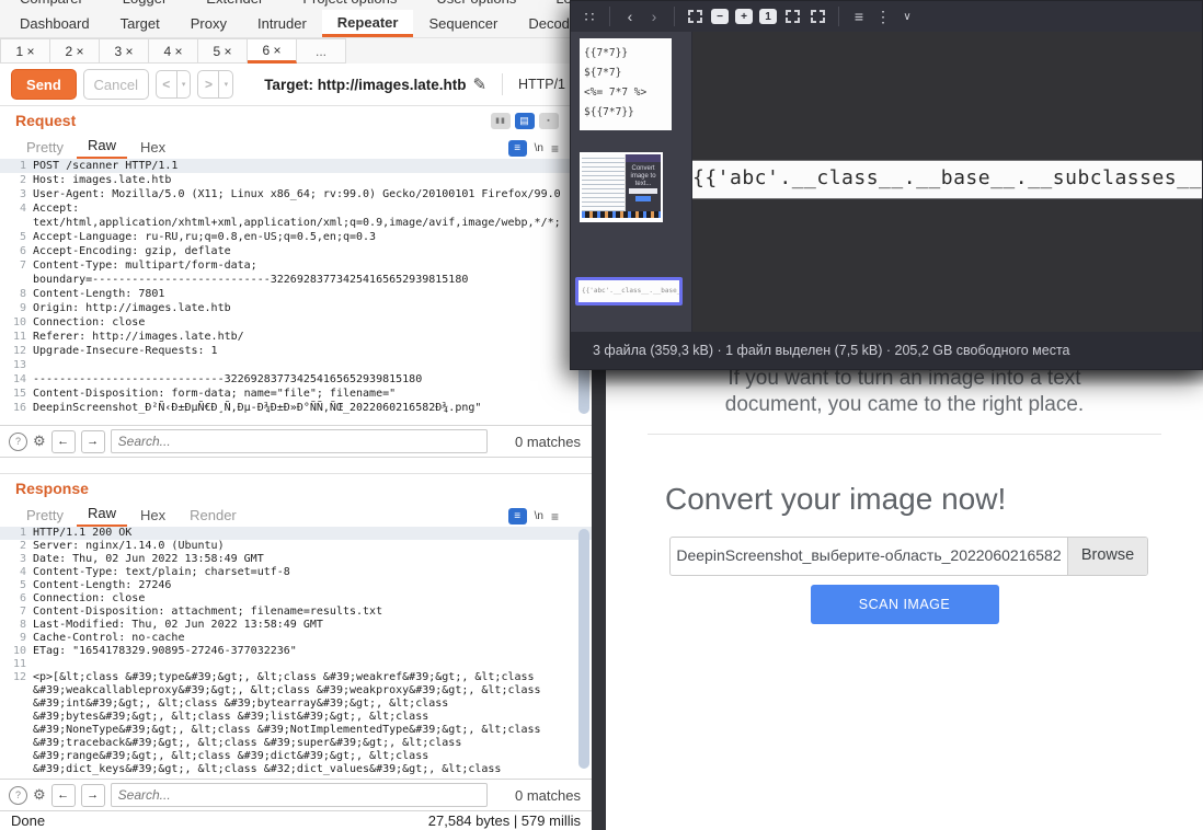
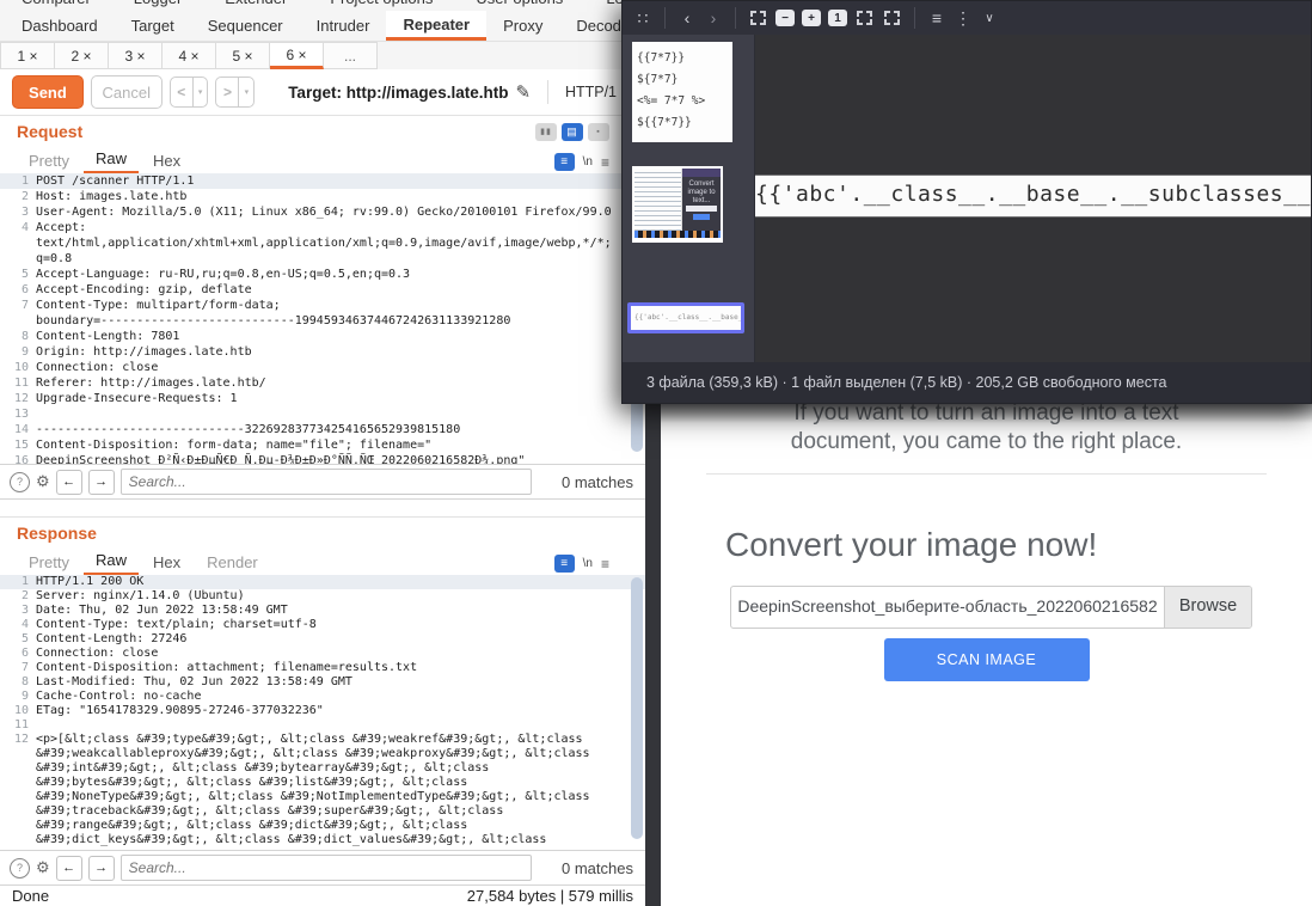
  Dashboard
  Target
- Proxy
+ Sequencer
  Intruder
  Repeater
- Sequencer
+ Proxy
  Decod
  1 ×
  2 ×
  3 ×
  4 ×
  5 ×
  6 ×
  ...
  Send
  Cancel
  <
  >
  Target: http://images.late.htb
  ✎
  HTTP/1
  Request
  ▤
  Pretty
  Raw
  Hex
  ≡
  \n
  ≡
  1
  POST /scanner HTTP/1.1
  2
  Host: images.late.htb
  3
  User-Agent: Mozilla/5.0 (X11; Linux x86_64; rv:99.0) Gecko/20100101 Firefox/99.0
  4
  Accept:
  text/html,application/xhtml+xml,application/xml;q=0.9,image/avif,image/webp,*/*;
+ q=0.8
  5
  Accept-Language: ru-RU,ru;q=0.8,en-US;q=0.5,en;q=0.3
  6
  Accept-Encoding: gzip, deflate
  7
  Content-Type: multipart/form-data;
- boundary=---------------------------322692837734254165652939815180
+ boundary=---------------------------199459346374467242631133921280
  8
  Content-Length: 7801
  9
  Origin: http://images.late.htb
  10
  Connection: close
  11
  Referer: http://images.late.htb/
  12
  Upgrade-Insecure-Requests: 1
  13
  14
  -----------------------------322692837734254165652939815180
  15
  Content-Disposition: form-data; name="file"; filename="
  16
  DeepinScreenshot_Ð²Ñ‹Ð±ÐµÑ€Ð¸Ñ‚Ðµ-Ð¾Ð±Ð»Ð°ÑÑ‚ÑŒ_2022060216582Ð¾.png"
  ?
  ⚙
  ←
  →
  Search...
  0 matches
  Response
  Pretty
  Raw
  Hex
  Render
  ≡
  \n
  ≡
  1
  HTTP/1.1 200 OK
  2
  Server: nginx/1.14.0 (Ubuntu)
  3
  Date: Thu, 02 Jun 2022 13:58:49 GMT
  4
  Content-Type: text/plain; charset=utf-8
  5
  Content-Length: 27246
  6
  Connection: close
  7
  Content-Disposition: attachment; filename=results.txt
  8
  Last-Modified: Thu, 02 Jun 2022 13:58:49 GMT
  9
  Cache-Control: no-cache
  10
  ETag: "1654178329.90895-27246-377032236"
  11
  12
  <p>[&lt;class &#39;type&#39;&gt;, &lt;class &#39;weakref&#39;&gt;, &lt;class
  &#39;weakcallableproxy&#39;&gt;, &lt;class &#39;weakproxy&#39;&gt;, &lt;class
  &#39;int&#39;&gt;, &lt;class &#39;bytearray&#39;&gt;, &lt;class
  &#39;bytes&#39;&gt;, &lt;class &#39;list&#39;&gt;, &lt;class
  &#39;NoneType&#39;&gt;, &lt;class &#39;NotImplementedType&#39;&gt;, &lt;class
  &#39;traceback&#39;&gt;, &lt;class &#39;super&#39;&gt;, &lt;class
  &#39;range&#39;&gt;, &lt;class &#39;dict&#39;&gt;, &lt;class
- &#39;dict_keys&#39;&gt;, &lt;class &#32;dict_values&#39;&gt;, &lt;class
+ &#39;dict_keys&#39;&gt;, &lt;class &#39;dict_values&#39;&gt;, &lt;class
  ?
  ⚙
  ←
  →
  Search...
  0 matches
  Done
  27,584 bytes | 579 millis
  ∷
  ‹
  ›
  −
  +
  1
  ≡
  ⋮
  ∨
  {{7*7}}
  ${7*7}
  <%= 7*7 %>
  ${{7*7}}
  {{'abc'.__class__.__base__.__subclasses__
  3 файла (359,3 kB) · 1 файл выделен (7,5 kB) · 205,2 GB свободного места
  document, you came to the right place.
  Convert your image now!
  DeepinScreenshot_выберите-область_2022060216582
  Browse
  SCAN IMAGE
